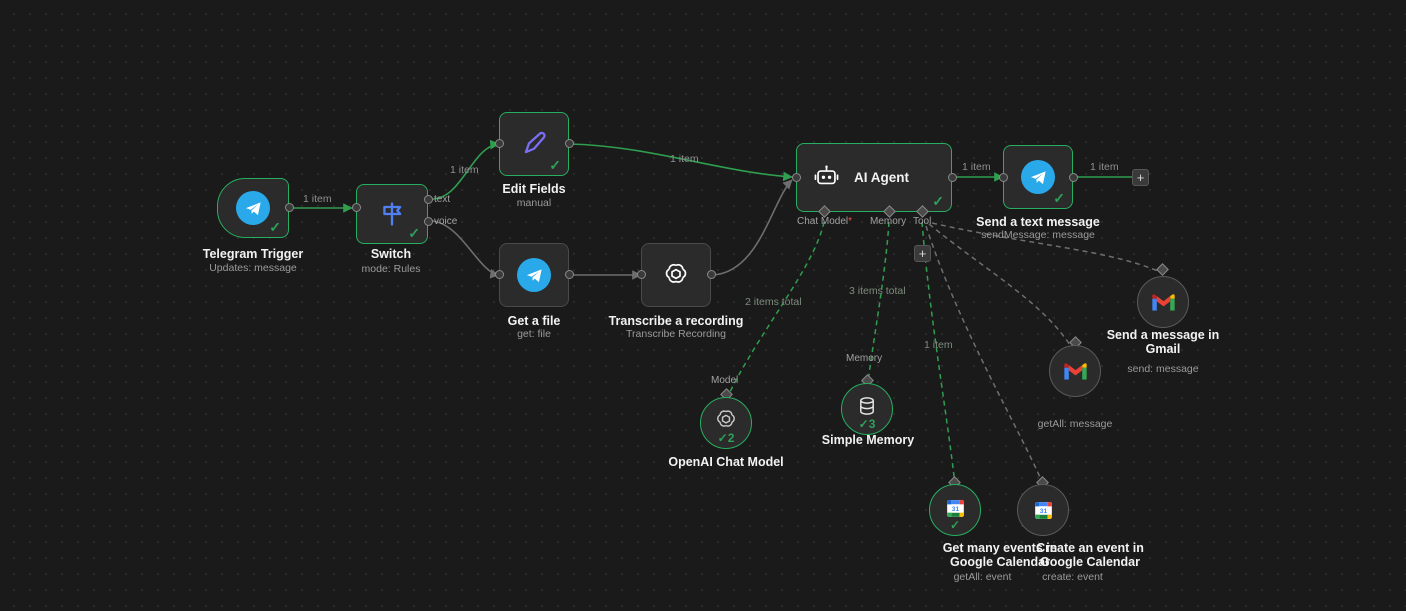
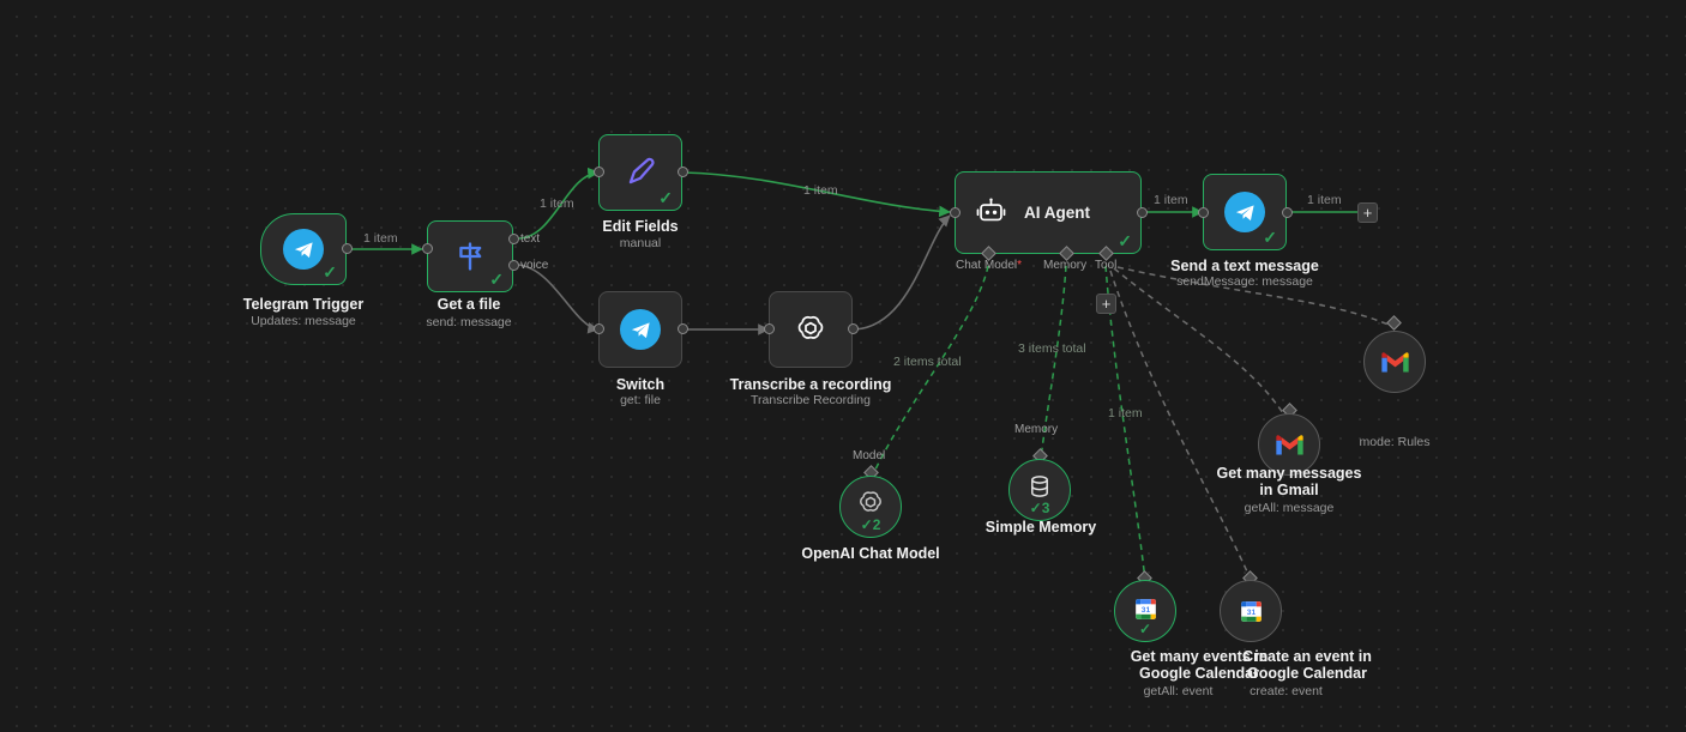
  ✓
  Telegram Trigger
  Updates: message
  ✓
- Switch
+ Get a file
- mode: Rules
+ send: message
  text
  voice
  ✓
  Edit Fields
  manual
- Get a file
+ Switch
  get: file
  Transcribe a recording
  Transcribe Recording
  AI Agent
  ✓
  Chat Model*
  Memory
  Tool
  +
  ✓
  Send a text message
  sendMessage: message
  +
  Model
  ✓2
  OpenAI Chat Model
  Memory
  ✓3
  Simple Memory
+ Get many messages
+ in Gmail
  getAll: message
- Send a message in
- Gmail
- send: message
+ mode: Rules
  ✓
  Get many events in
  Google Calendar
  getAll: event
  Create an event in
  Google Calendar
  create: event
  1 item
  1 item
  1 item
  1 item
  1 item
  2 items total
  3 items total
  1 item
